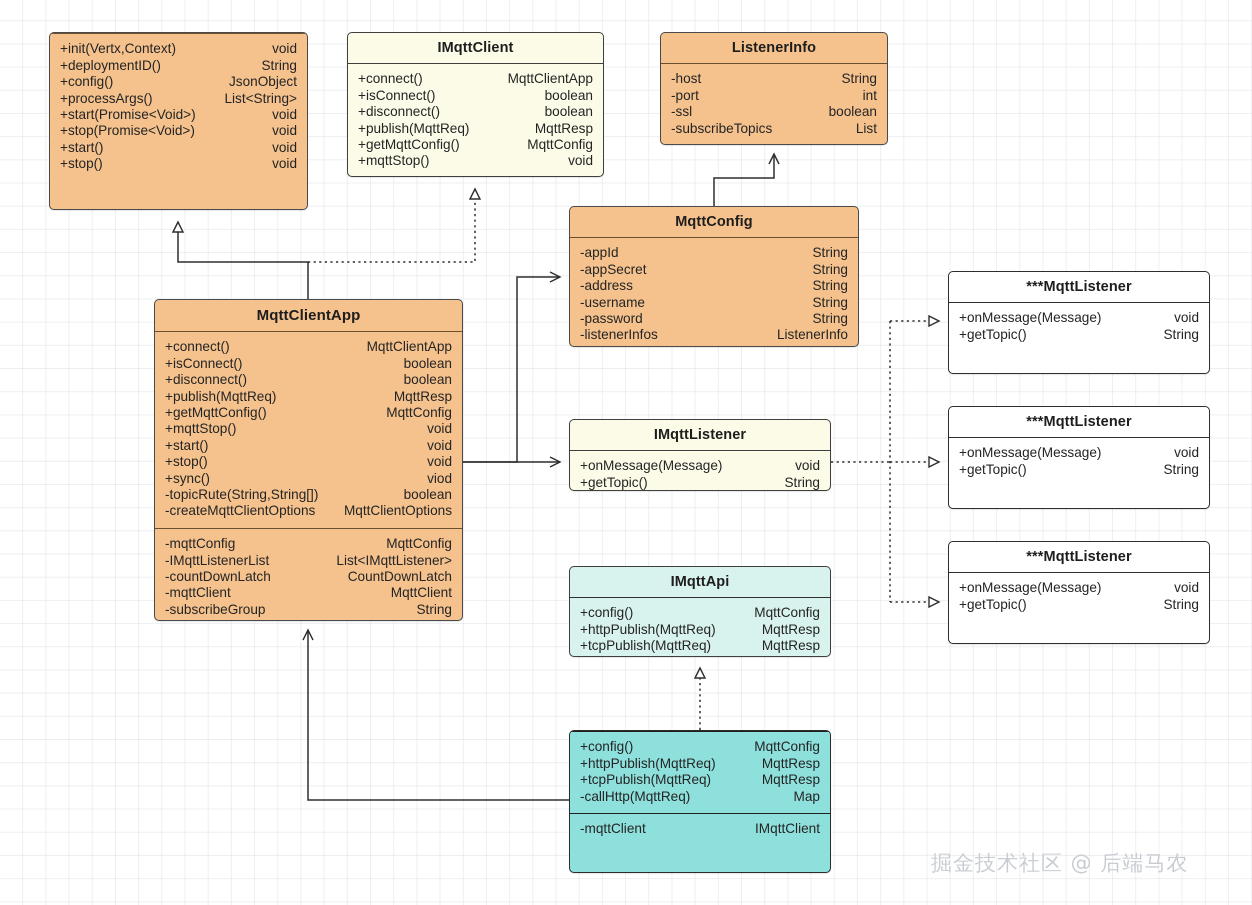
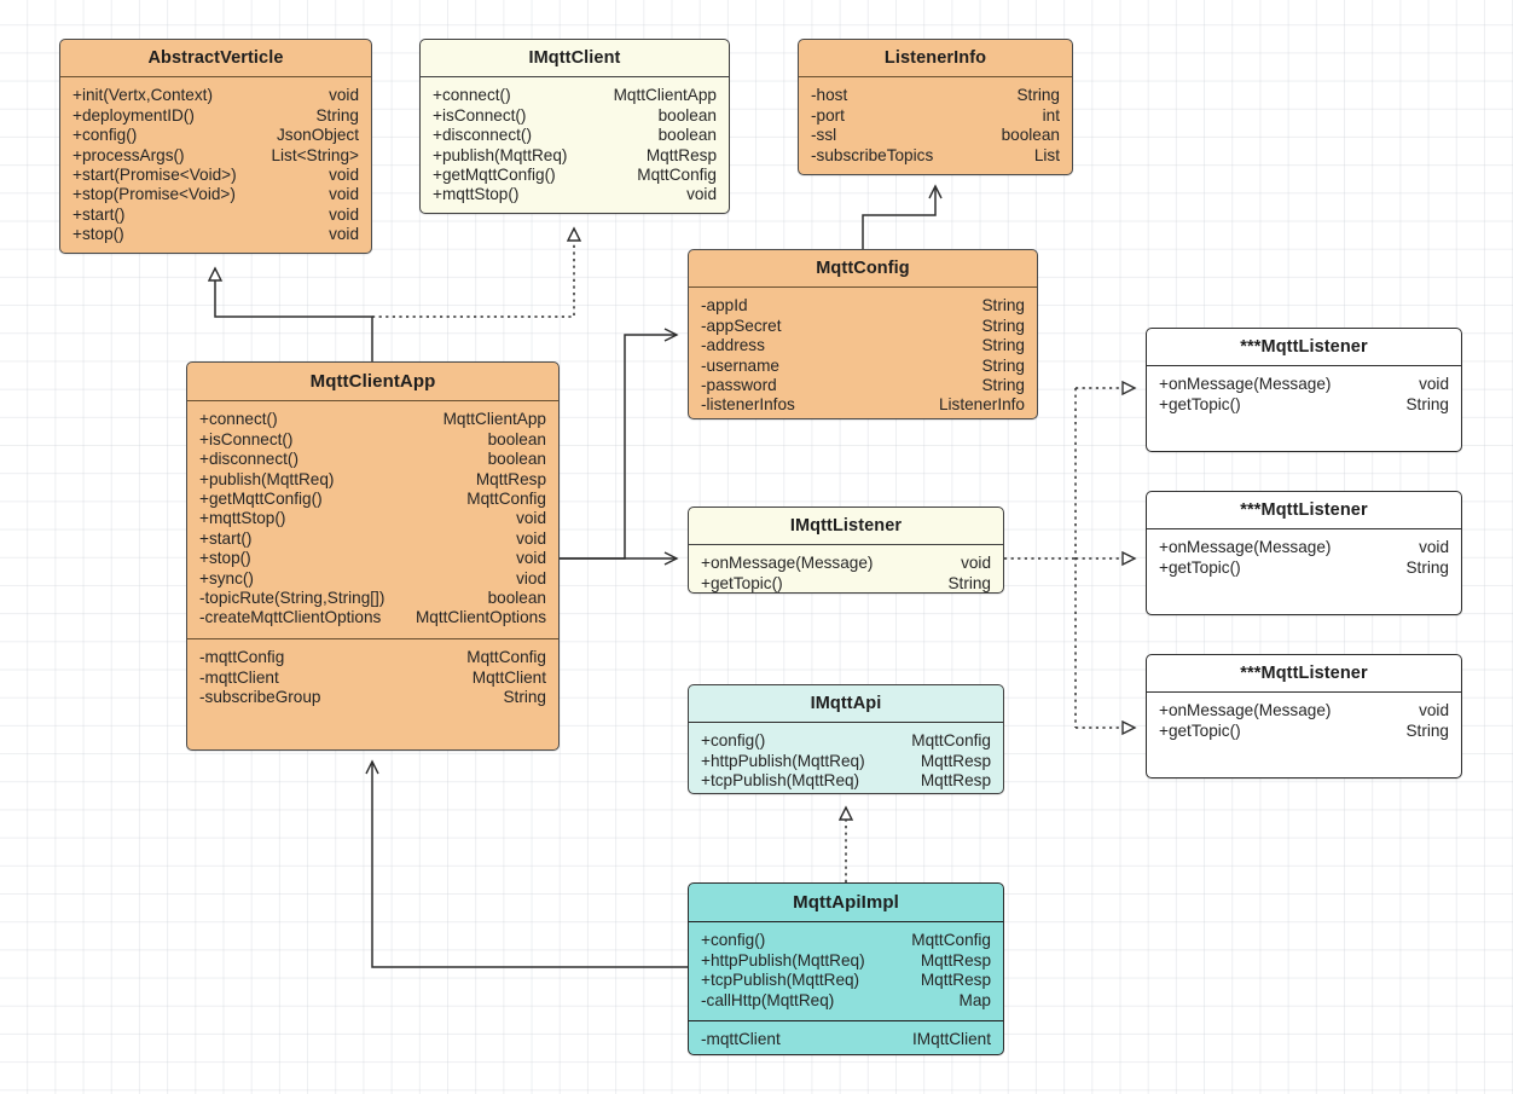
+ AbstractVerticle
  +init(Vertx,Context)
  void
  +deploymentID()
  String
  +config()
  JsonObject
  +processArgs()
  List<String>
  +start(Promise<Void>)
  void
  +stop(Promise<Void>)
  void
  +start()
  void
  +stop()
  void
  IMqttClient
  +connect()
  MqttClientApp
  +isConnect()
  boolean
  +disconnect()
  boolean
  +publish(MqttReq)
  MqttResp
  +getMqttConfig()
  MqttConfig
  +mqttStop()
  void
  ListenerInfo
  -host
  String
  -port
  int
  -ssl
  boolean
  -subscribeTopics
  List
  MqttConfig
  -appId
  String
  -appSecret
  String
  -address
  String
  -username
  String
  -password
  String
  -listenerInfos
  ListenerInfo
  MqttClientApp
  +connect()
  MqttClientApp
  +isConnect()
  boolean
  +disconnect()
  boolean
  +publish(MqttReq)
  MqttResp
  +getMqttConfig()
  MqttConfig
  +mqttStop()
  void
  +start()
  void
  +stop()
  void
  +sync()
  viod
  -topicRute(String,String[])
  boolean
  -createMqttClientOptions
  MqttClientOptions
  -mqttConfig
  MqttConfig
- -IMqttListenerList
- List<IMqttListener>
- -countDownLatch
- CountDownLatch
  -mqttClient
  MqttClient
  -subscribeGroup
  String
  IMqttListener
  +onMessage(Message)
  void
  +getTopic()
  String
  IMqttApi
  +config()
  MqttConfig
  +httpPublish(MqttReq)
  MqttResp
  +tcpPublish(MqttReq)
  MqttResp
+ MqttApiImpl
  +config()
  MqttConfig
  +httpPublish(MqttReq)
  MqttResp
  +tcpPublish(MqttReq)
  MqttResp
  -callHttp(MqttReq)
  Map
  -mqttClient
  IMqttClient
  ***MqttListener
  +onMessage(Message)
  void
  +getTopic()
  String
  ***MqttListener
  +onMessage(Message)
  void
  +getTopic()
  String
  ***MqttListener
  +onMessage(Message)
  void
  +getTopic()
  String
- 掘金技术社区 @ 后端马农
